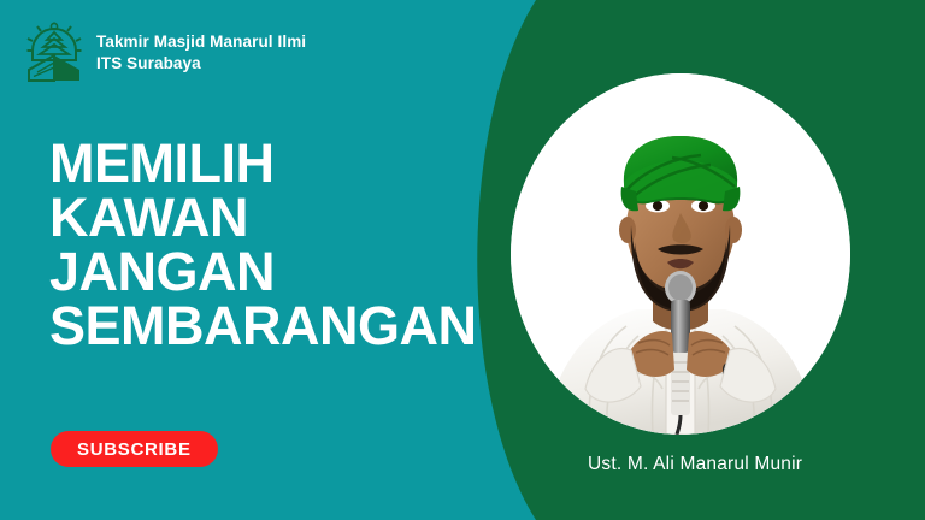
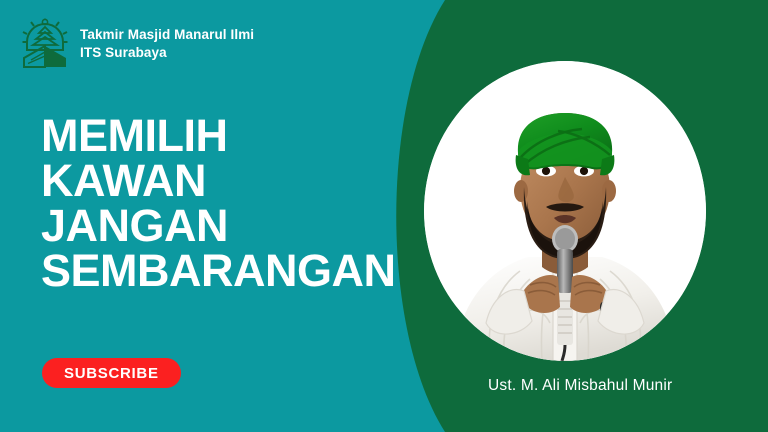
  Takmir Masjid Manarul Ilmi
  ITS Surabaya
  MEMILIH
  KAWAN
  JANGAN
  SEMBARANGAN
  SUBSCRIBE
- Ust. M. Ali Manarul Munir
+ Ust. M. Ali Misbahul Munir
